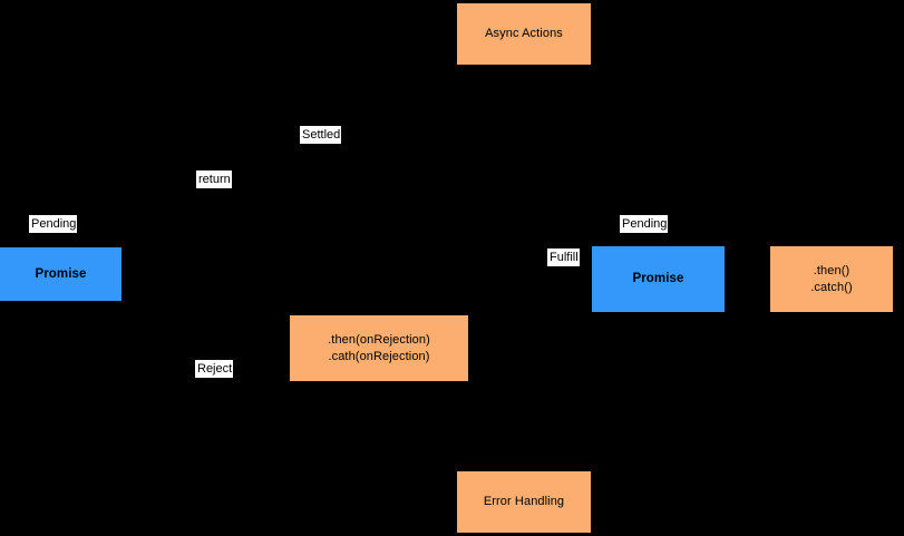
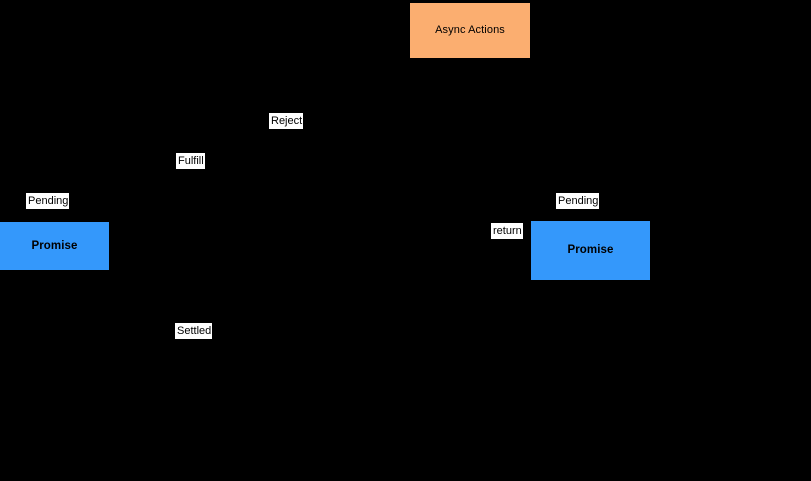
  Async Actions
  Promise
- .then(onRejection)
- .cath(onRejection)
  Promise
- .then()
- .catch()
- Error Handling
- Settled
+ Reject
- return
+ Fulfill
  Pending
  Pending
- Fulfill
+ return
- Reject
+ Settled
